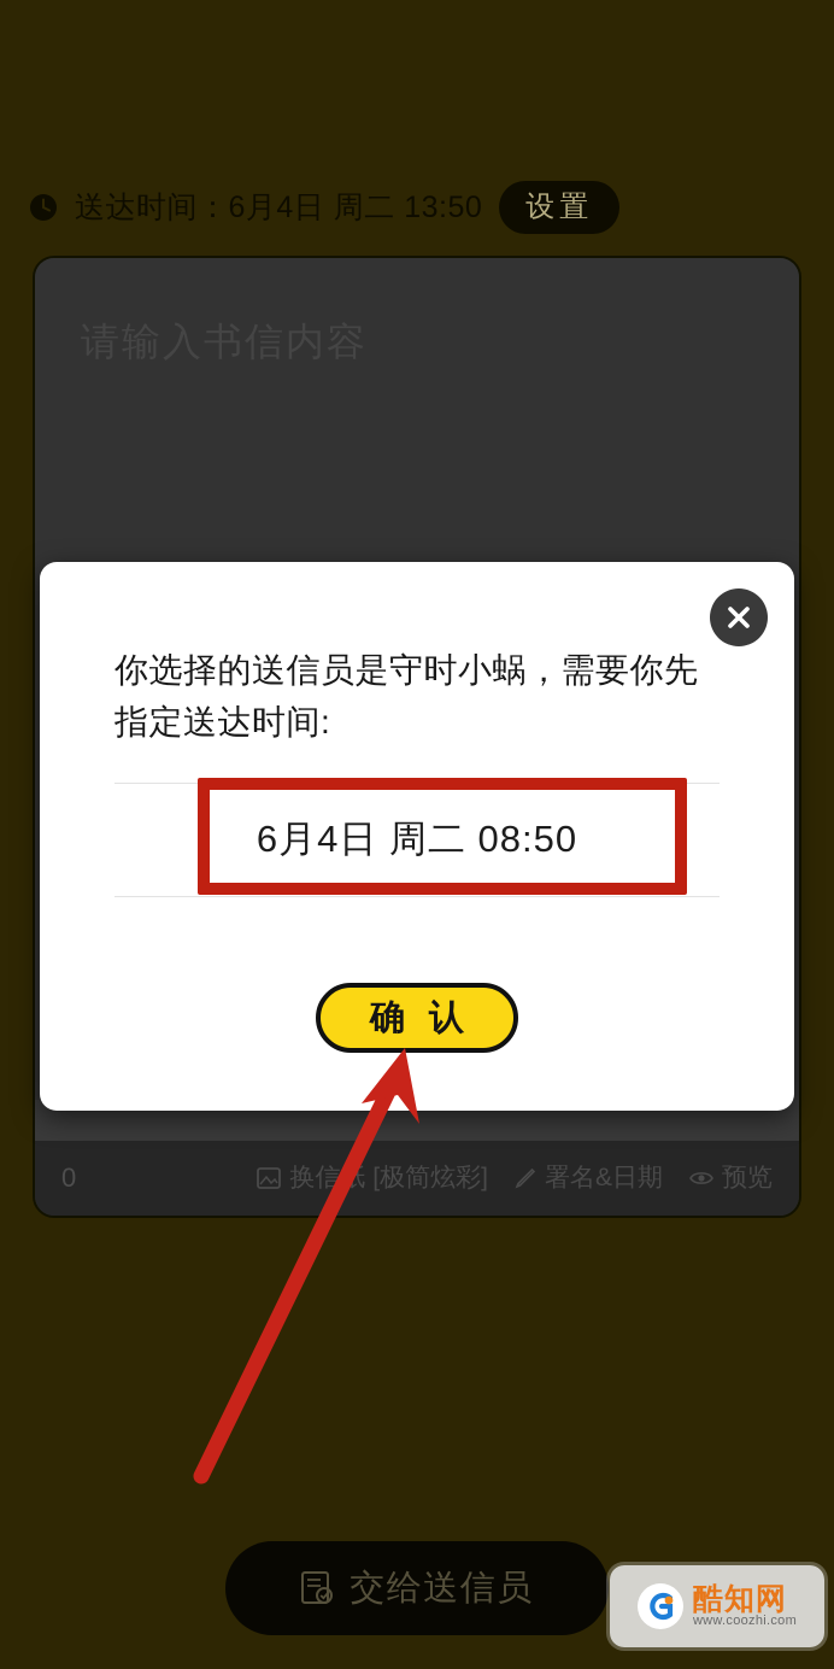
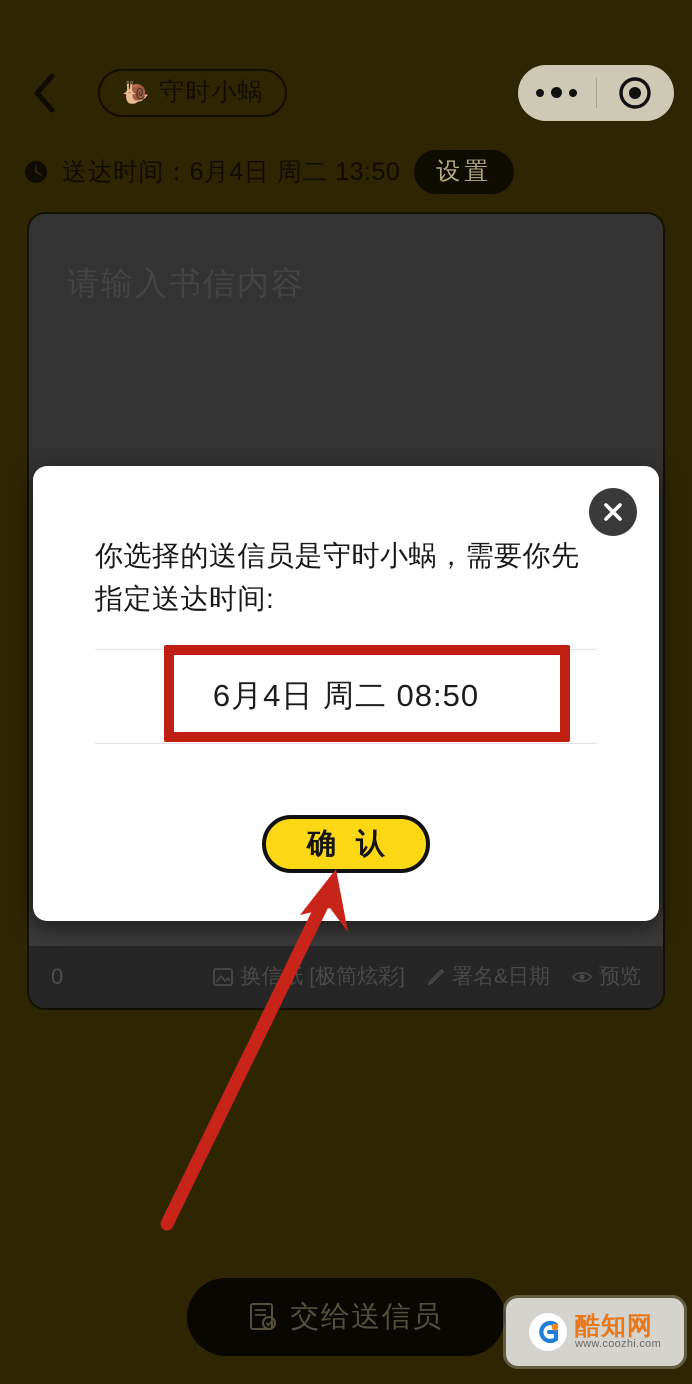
+ 🐌
+ 守时小蜗
  送达时间：6月4日 周二 13:50
  设置
  0
  换信 [极简炫彩]
  署名&日期
  预览
  你选择的送信员是守时小蜗，需要你先指定送达时间:
  6月4日 周二 08:50
  确 认
  交给送信员
  酷知网
  www.coozhi.com
